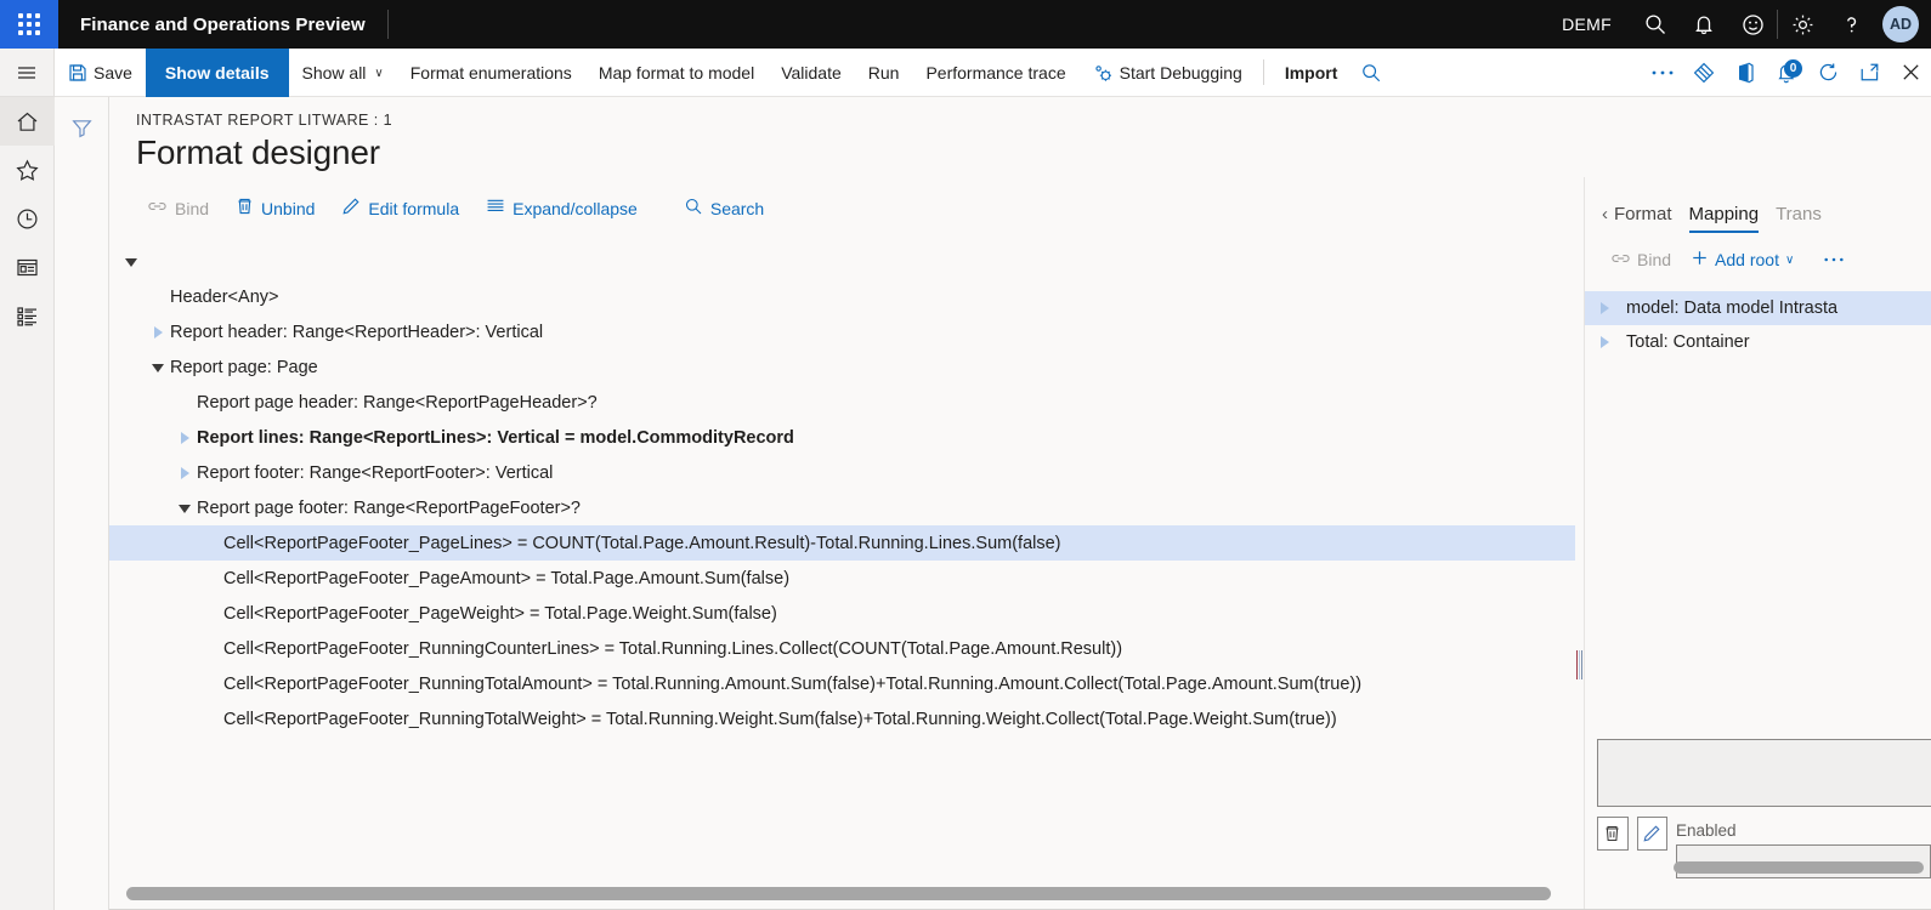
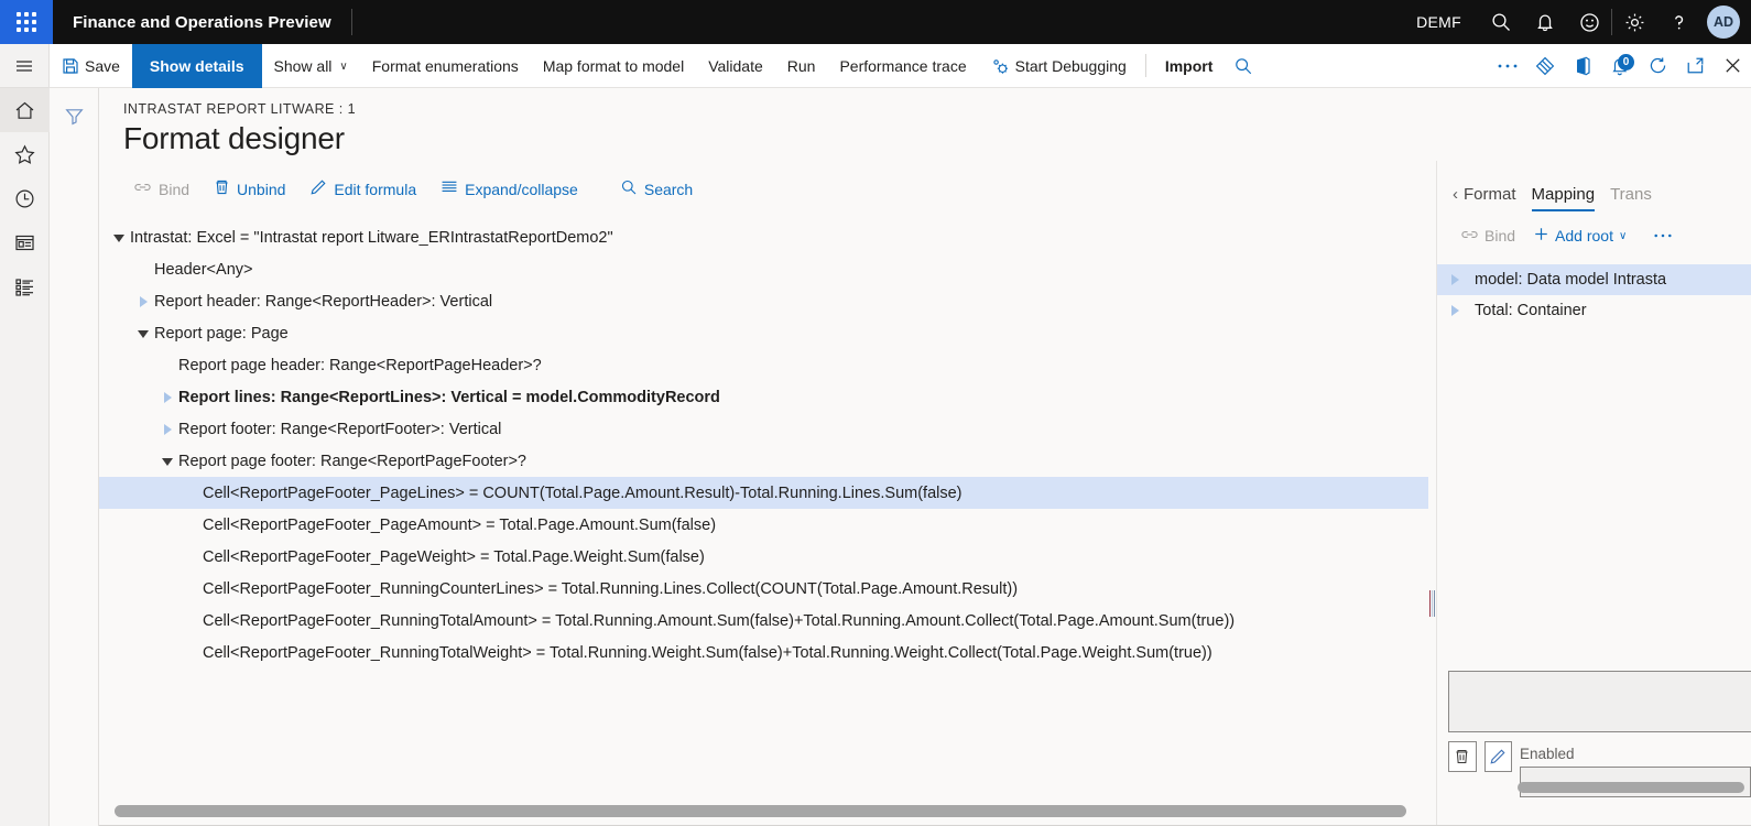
  Finance and Operations Preview
  DEMF
  AD
  Save
  Show details
  Show all
  ∨
  Format enumerations
  Map format to model
  Validate
  Run
  Performance trace
  Start Debugging
  Import
  0
  INTRASTAT REPORT LITWARE : 1
  Format designer
  Bind
  Unbind
  Edit formula
  Expand/collapse
  Search
+ Intrastat: Excel = "Intrastat report Litware_ERIntrastatReportDemo2"
  Header<Any>
  Report header: Range<ReportHeader>: Vertical
  Report page: Page
  Report page header: Range<ReportPageHeader>?
  Report lines: Range<ReportLines>: Vertical = model.CommodityRecord
  Report footer: Range<ReportFooter>: Vertical
  Report page footer: Range<ReportPageFooter>?
  Cell<ReportPageFooter_PageLines> = COUNT(Total.Page.Amount.Result)-Total.Running.Lines.Sum(false)
  Cell<ReportPageFooter_PageAmount> = Total.Page.Amount.Sum(false)
  Cell<ReportPageFooter_PageWeight> = Total.Page.Weight.Sum(false)
  Cell<ReportPageFooter_RunningCounterLines> = Total.Running.Lines.Collect(COUNT(Total.Page.Amount.Result))
  Cell<ReportPageFooter_RunningTotalAmount> = Total.Running.Amount.Sum(false)+Total.Running.Amount.Collect(Total.Page.Amount.Sum(true))
  Cell<ReportPageFooter_RunningTotalWeight> = Total.Running.Weight.Sum(false)+Total.Running.Weight.Collect(Total.Page.Weight.Sum(true))
  ‹
  Format
  Mapping
  Trans
  Bind
  Add root
  ∨
  model: Data model Intrasta
  Total: Container
  Enabled
